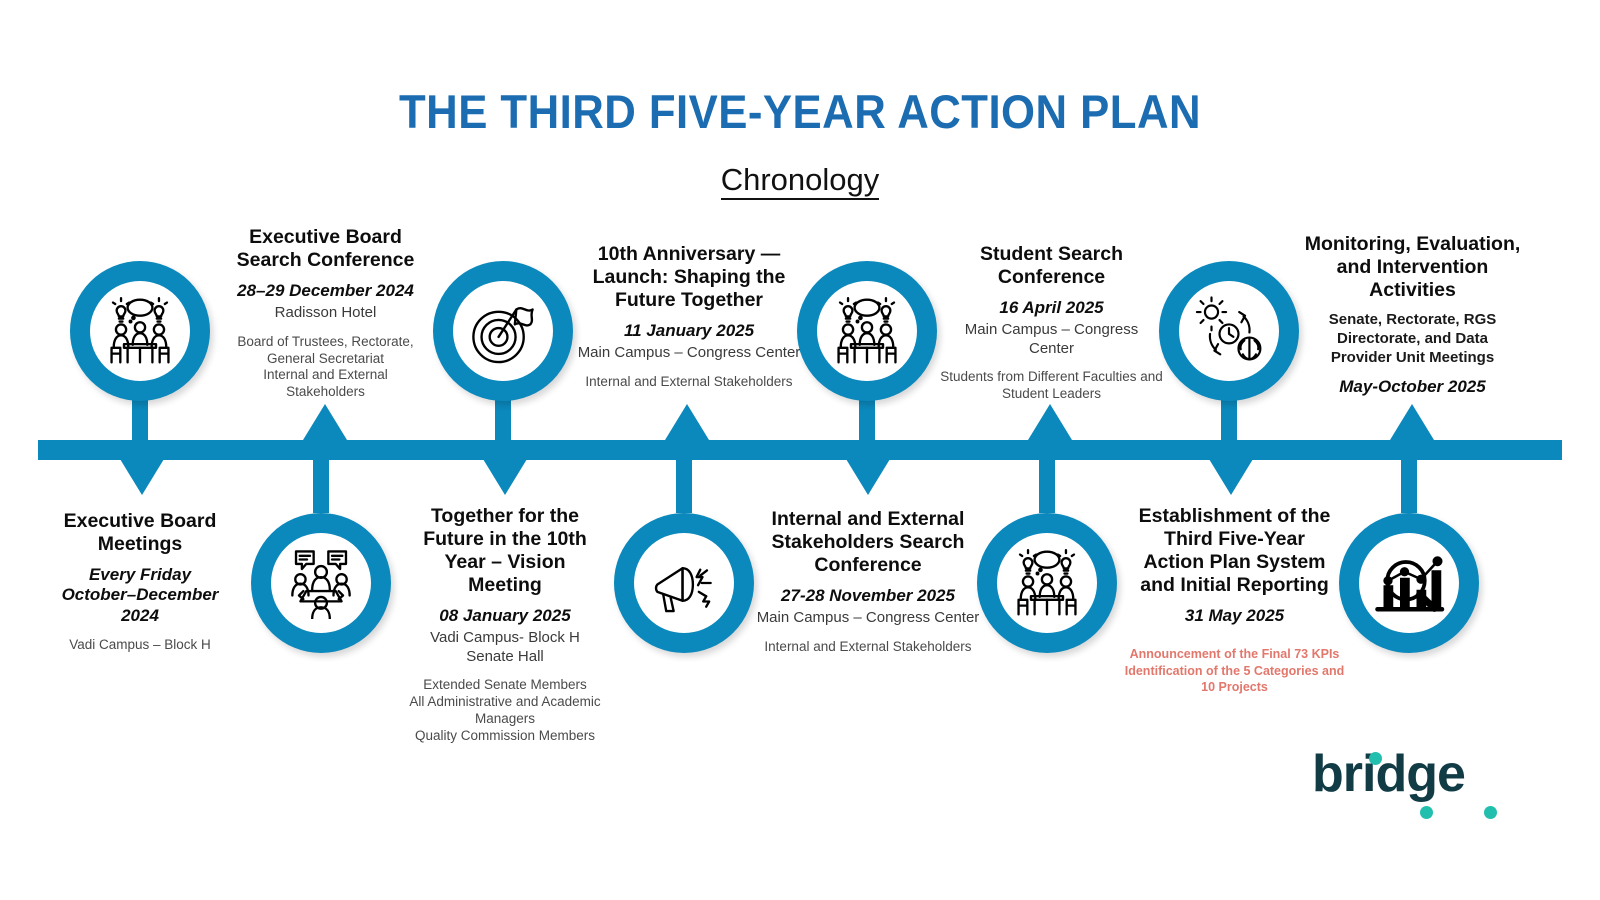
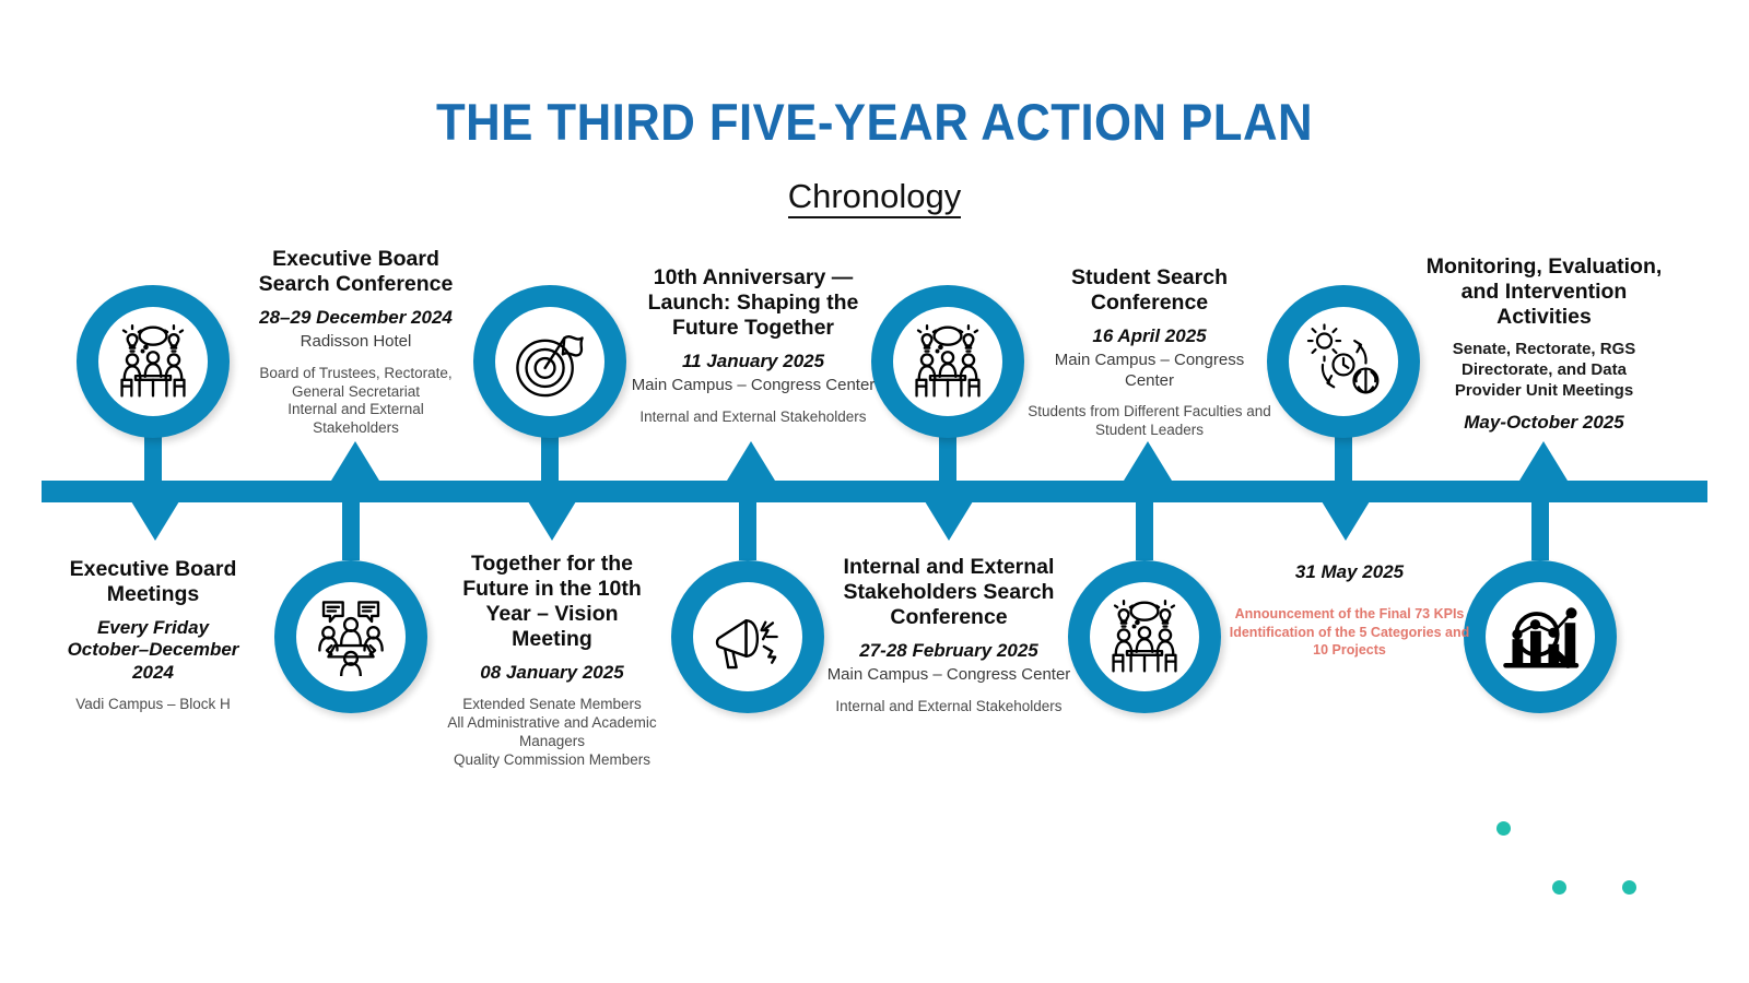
  THE THIRD FIVE-YEAR ACTION PLAN
  Chronology
  Executive Board
  Search Conference
  28–29 December 2024
  Radisson Hotel
  Board of Trustees, Rectorate,
  General Secretariat
  Internal and External
  Stakeholders
  10th Anniversary —
  Launch: Shaping the
  Future Together
  11 January 2025
  Main Campus – Congress Center
  Internal and External Stakeholders
  Student Search
  Conference
  16 April 2025
  Main Campus – Congress
  Center
  Students from Different Faculties and
  Student Leaders
  Monitoring, Evaluation,
  and Intervention
  Activities
  Senate, Rectorate, RGS
  Directorate, and Data
  Provider Unit Meetings
  May-October 2025
  Executive Board
  Meetings
  Every Friday
  October–December
  2024
  Vadi Campus – Block H
  Together for the
  Future in the 10th
  Year – Vision
  Meeting
  08 January 2025
- Vadi Campus- Block H
- Senate Hall
  Extended Senate Members
  All Administrative and Academic
  Managers
  Quality Commission Members
  Internal and External
  Stakeholders Search
  Conference
- 27-28 November 2025
+ 27-28 February 2025
  Main Campus – Congress Center
  Internal and External Stakeholders
- Establishment of the
- Third Five-Year
- Action Plan System
- and Initial Reporting
  31 May 2025
  Announcement of the Final 73 KPIs
  Identification of the 5 Categories and
  10 Projects
- bridge
